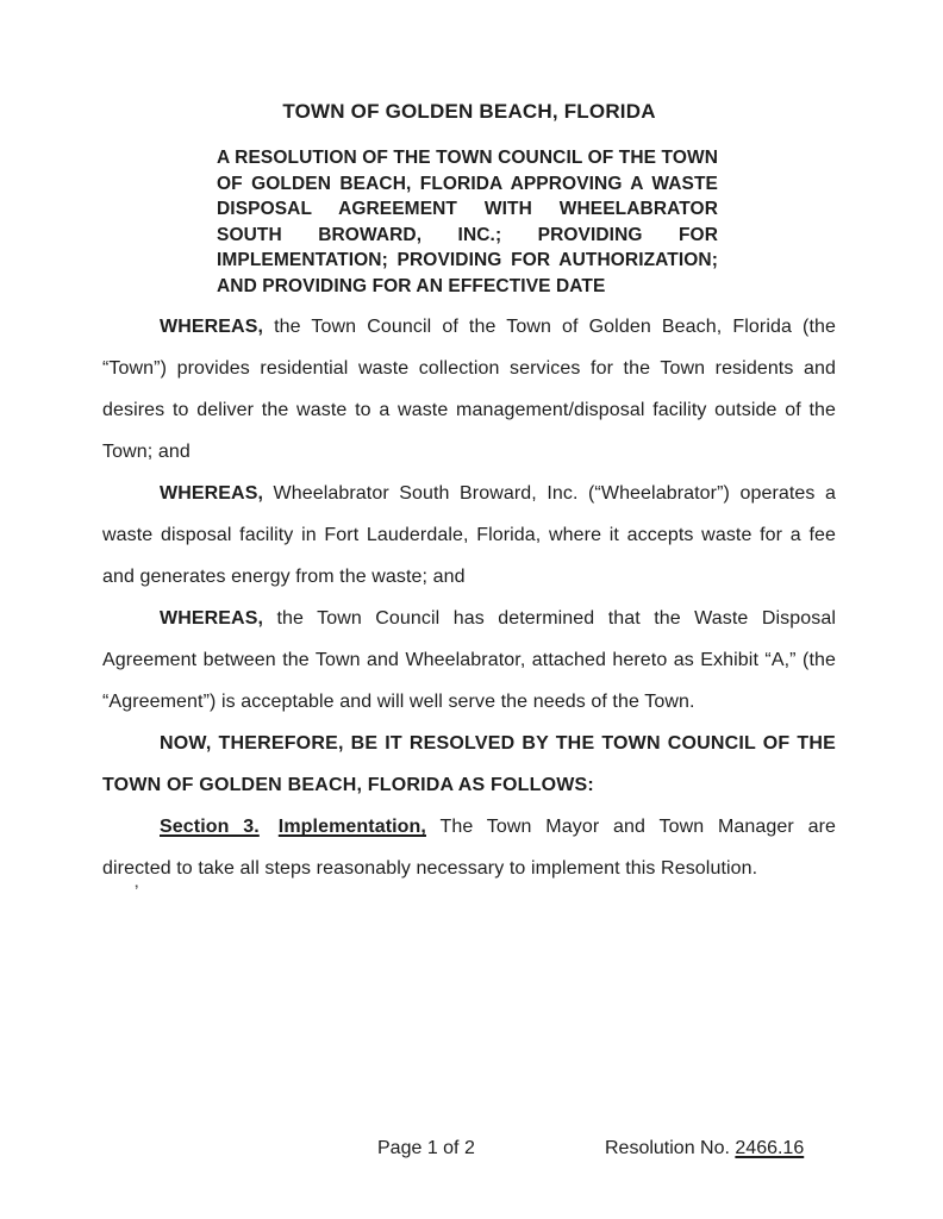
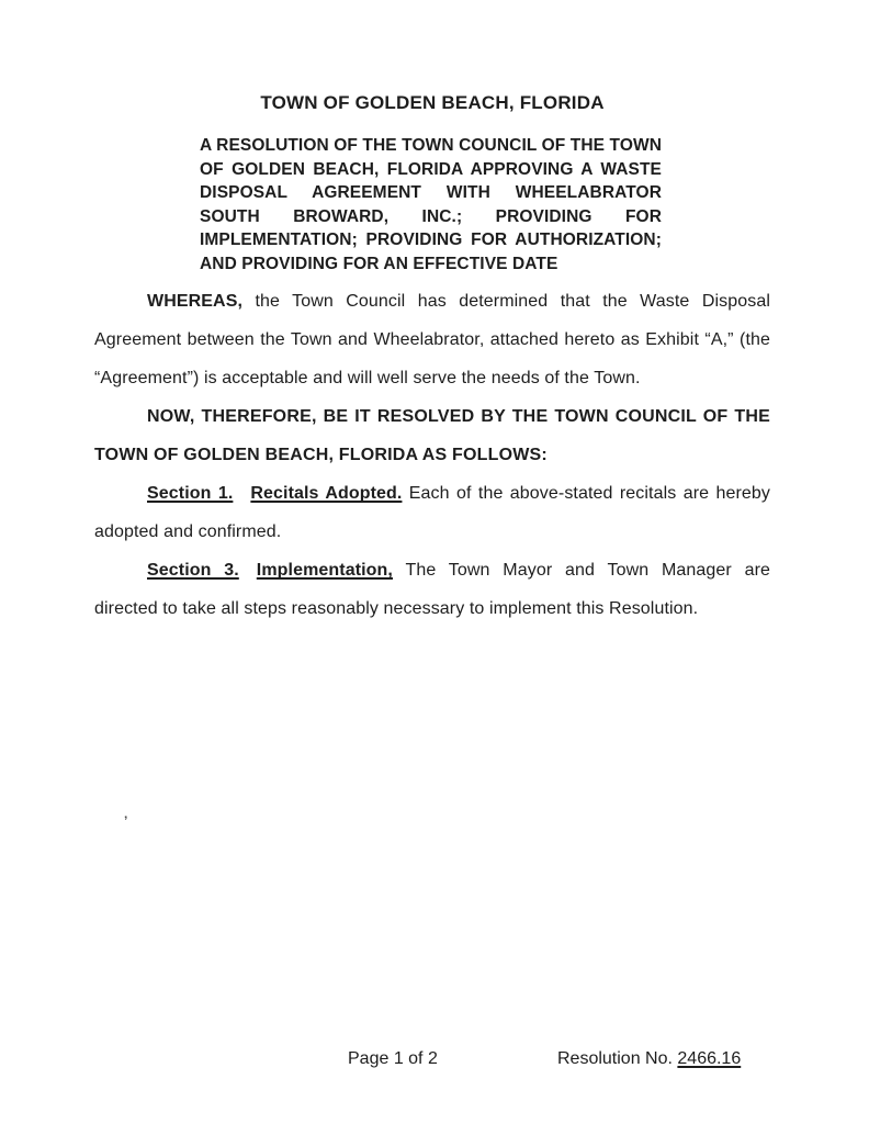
  TOWN OF GOLDEN BEACH, FLORIDA
  A RESOLUTION OF THE TOWN COUNCIL OF THE TOWN OF GOLDEN BEACH, FLORIDA APPROVING A WASTE DISPOSAL AGREEMENT WITH WHEELABRATOR SOUTH BROWARD, INC.; PROVIDING FOR IMPLEMENTATION; PROVIDING FOR AUTHORIZATION; AND PROVIDING FOR AN EFFECTIVE DATE
- WHEREAS, the Town Council of the Town of Golden Beach, Florida (the “Town”) provides residential waste collection services for the Town residents and desires to deliver the waste to a waste management/disposal facility outside of the Town; and
- WHEREAS, Wheelabrator South Broward, Inc. (“Wheelabrator”) operates a waste disposal facility in Fort Lauderdale, Florida, where it accepts waste for a fee and generates energy from the waste; and
  WHEREAS, the Town Council has determined that the Waste Disposal Agreement between the Town and Wheelabrator, attached hereto as Exhibit “A,” (the “Agreement”) is acceptable and will well serve the needs of the Town.
  NOW, THEREFORE, BE IT RESOLVED BY THE TOWN COUNCIL OF THE TOWN OF GOLDEN BEACH, FLORIDA AS FOLLOWS:
+ Section 1. Recitals Adopted. Each of the above-stated recitals are hereby adopted and confirmed.
  Section 3. Implementation, The Town Mayor and Town Manager are directed to take all steps reasonably necessary to implement this Resolution.
  ’
  Page 1 of 2
  Resolution No. 2466.16
